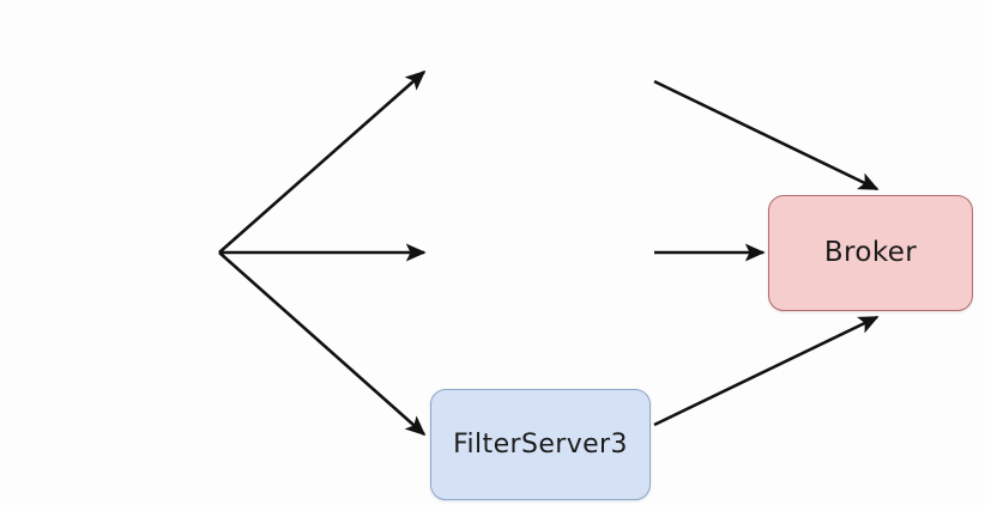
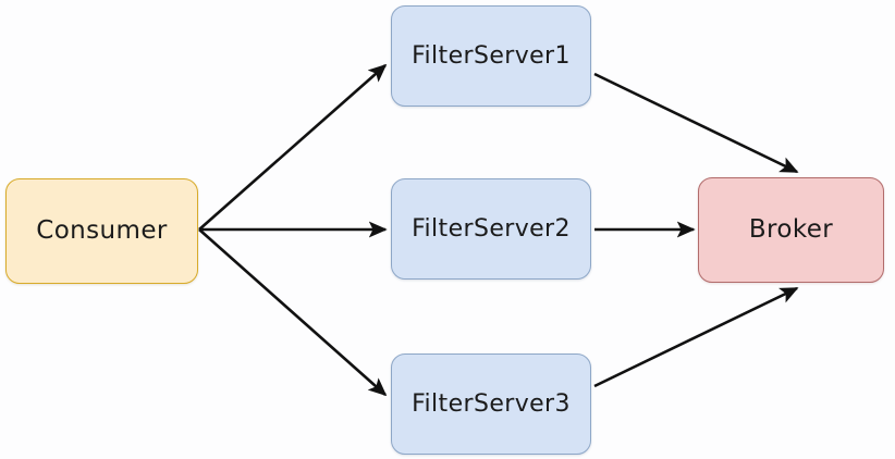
+ Consumer
+ FilterServer1
+ FilterServer2
  FilterServer3
  Broker
